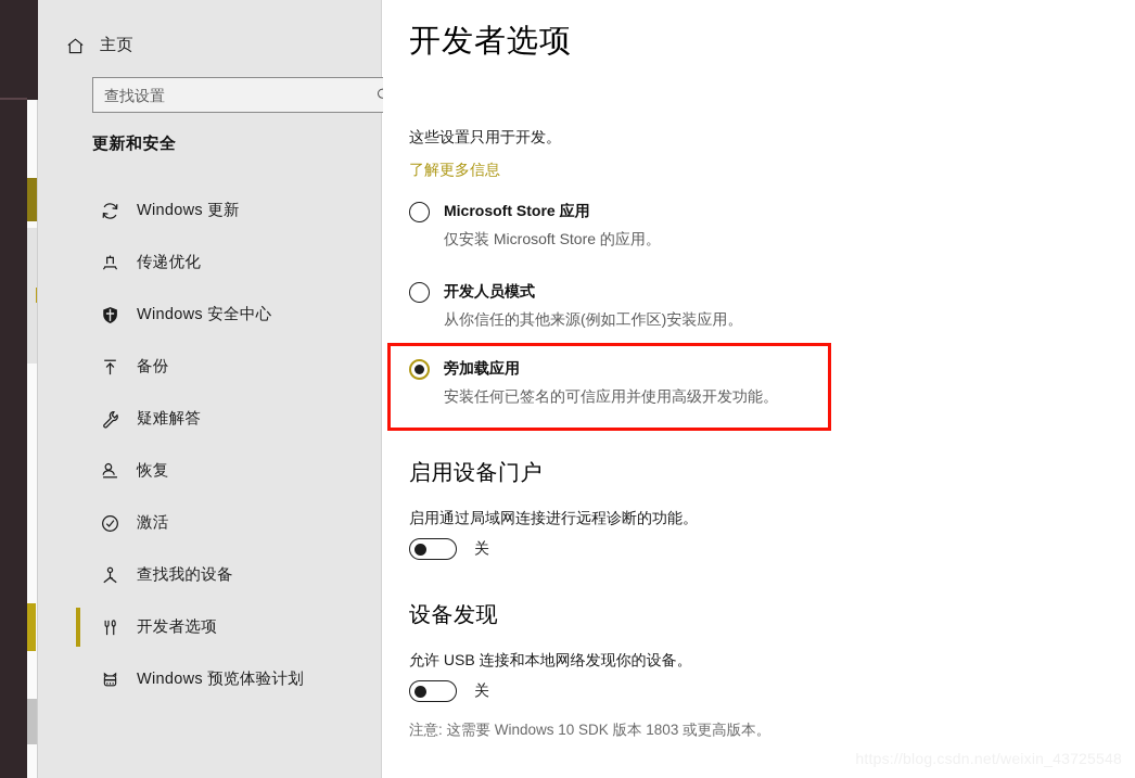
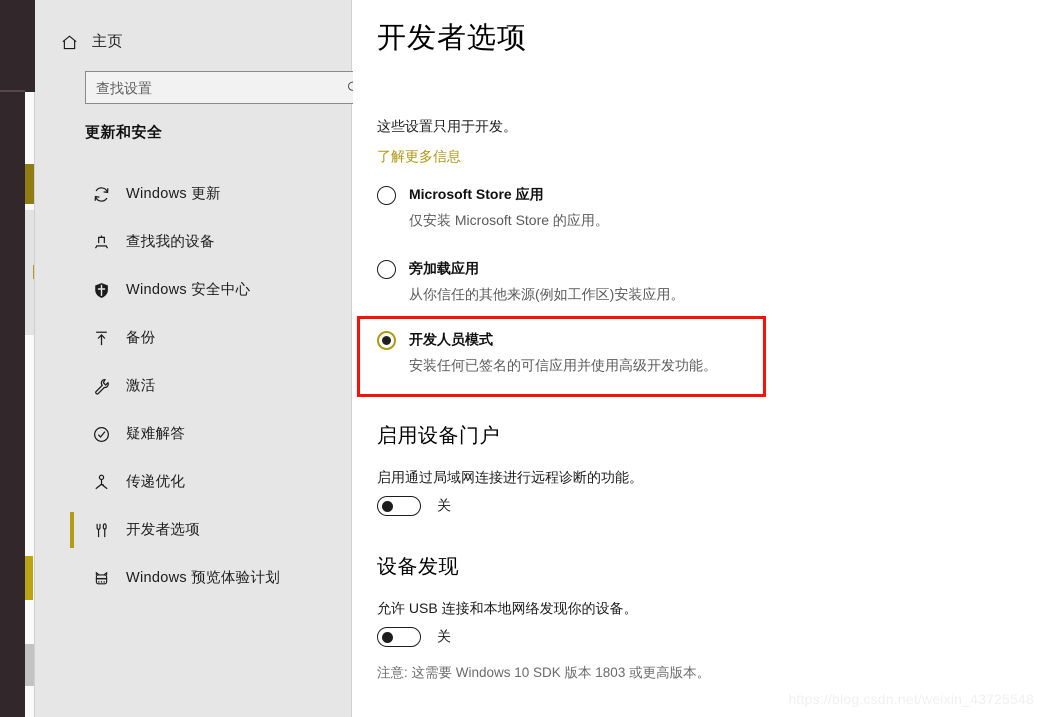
  主页
  查找设置
  更新和安全
  Windows 更新
- 传递优化
+ 查找我的设备
  Windows 安全中心
  备份
- 疑难解答
+ 激活
- 恢复
- 激活
+ 疑难解答
- 查找我的设备
+ 传递优化
  开发者选项
  Windows 预览体验计划
  开发者选项
  这些设置只用于开发。
  了解更多信息
  Microsoft Store 应用
  仅安装 Microsoft Store 的应用。
- 开发人员模式
+ 旁加载应用
  从你信任的其他来源(例如工作区)安装应用。
- 旁加载应用
+ 开发人员模式
  安装任何已签名的可信应用并使用高级开发功能。
  启用设备门户
  启用通过局域网连接进行远程诊断的功能。
  关
  设备发现
  允许 USB 连接和本地网络发现你的设备。
  关
  注意: 这需要 Windows 10 SDK 版本 1803 或更高版本。
